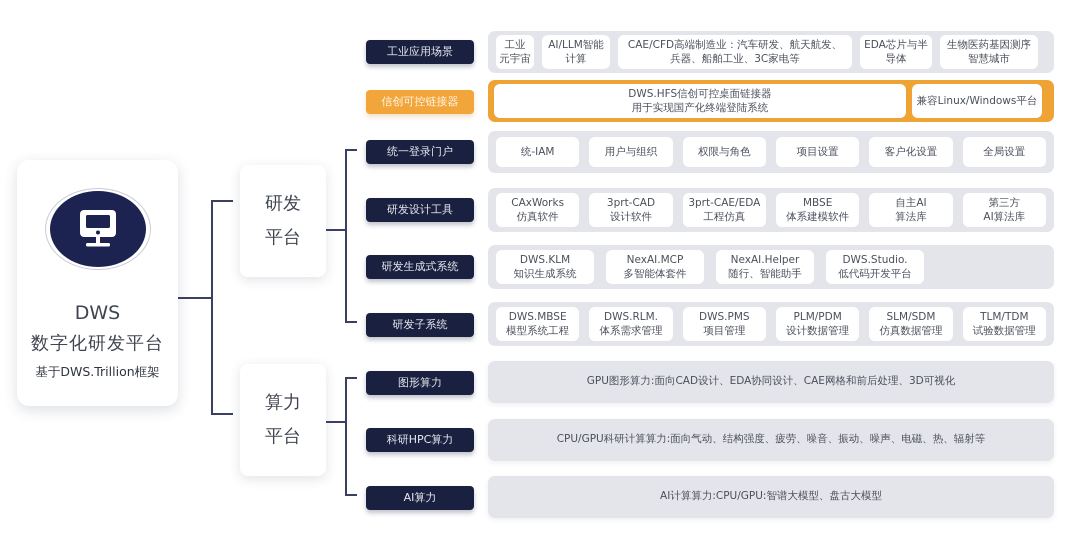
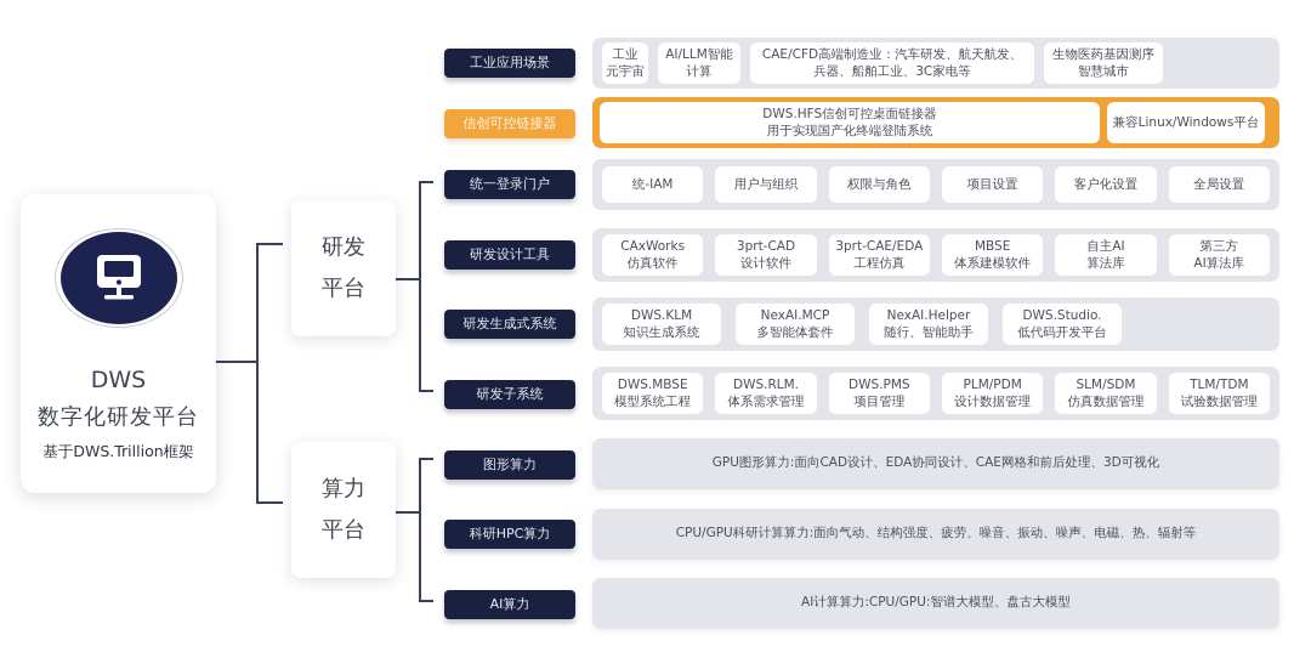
  DWS
  数字化研发平台
  基于DWS.Trillion框架
  研发
  平台
  算力
  平台
  工业应用场景
  工业
  元宇宙
  AI/LLM智能
  计算
  CAE/CFD高端制造业：汽车研发、航天航发、
  兵器、船舶工业、3C家电等
- EDA芯片与半
- 导体
  生物医药基因测序
  智慧城市
  信创可控链接器
  DWS.HFS信创可控桌面链接器
  用于实现国产化终端登陆系统
  兼容Linux/Windows平台
  统一登录门户
  统-IAM
  用户与组织
  权限与角色
  项目设置
  客户化设置
  全局设置
  研发设计工具
  CAxWorks
  仿真软件
  3prt-CAD
  设计软件
  3prt-CAE/EDA
  工程仿真
  MBSE
  体系建模软件
  自主AI
  算法库
  第三方
  AI算法库
  研发生成式系统
  DWS.KLM
  知识生成系统
  NexAI.MCP
  多智能体套件
  NexAI.Helper
  随行、智能助手
  DWS.Studio.
  低代码开发平台
  研发子系统
  DWS.MBSE
  模型系统工程
  DWS.RLM.
  体系需求管理
  DWS.PMS
  项目管理
  PLM/PDM
  设计数据管理
  SLM/SDM
  仿真数据管理
  TLM/TDM
  试验数据管理
  图形算力
  GPU图形算力:面向CAD设计、EDA协同设计、CAE网格和前后处理、3D可视化
  科研HPC算力
  CPU/GPU科研计算算力:面向气动、结构强度、疲劳、噪音、振动、噪声、电磁、热、辐射等
  AI算力
  AI计算算力:CPU/GPU:智谱大模型、盘古大模型
